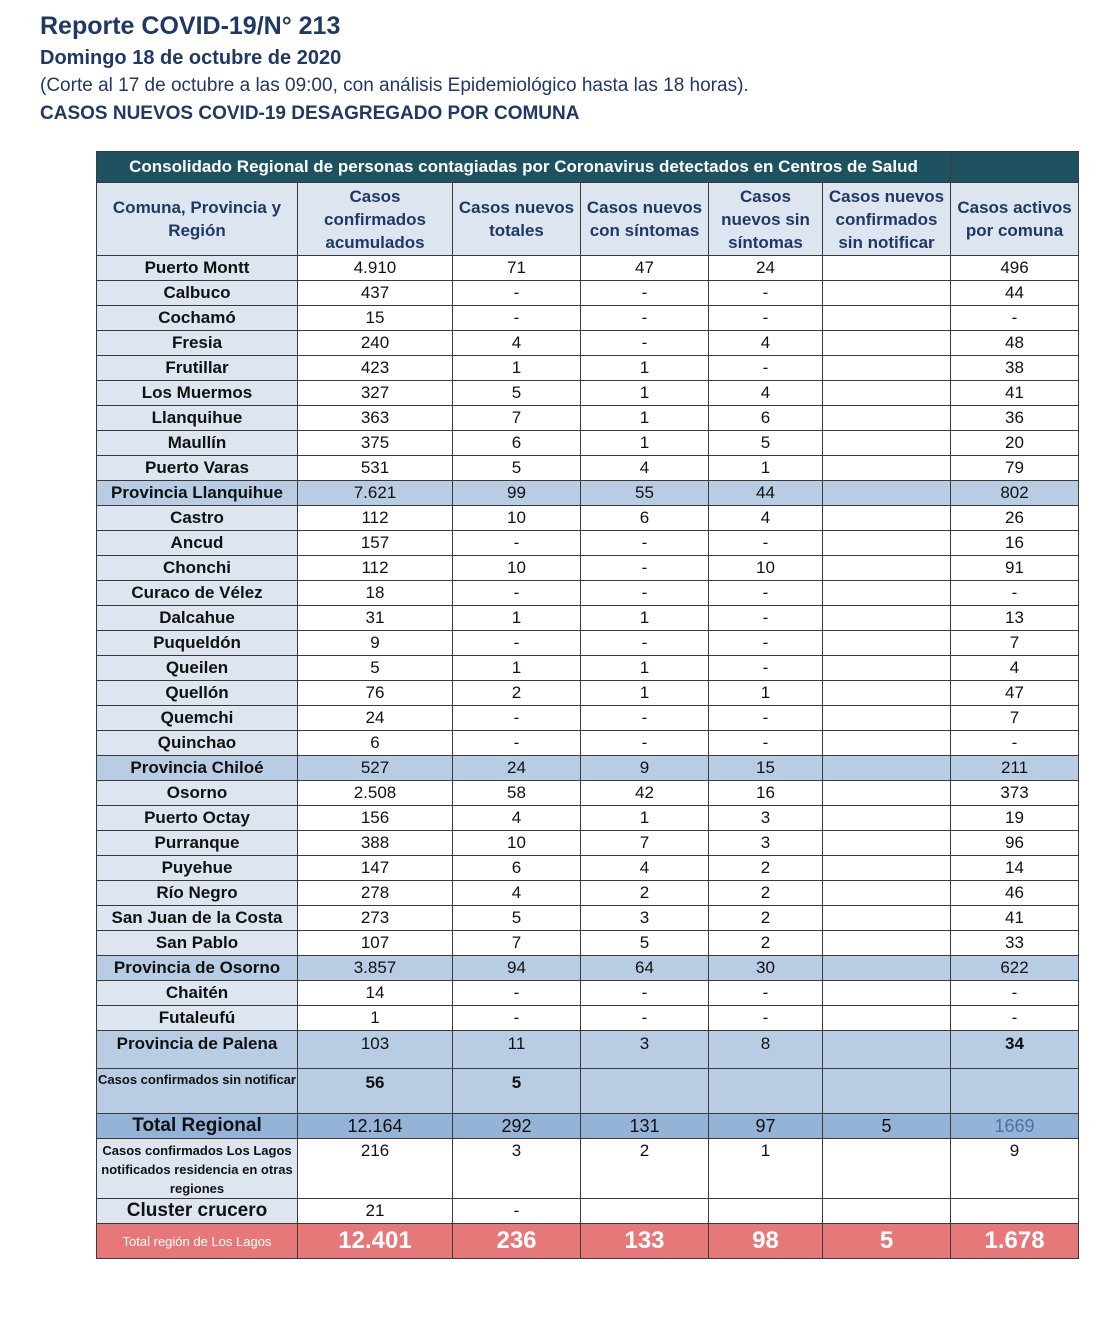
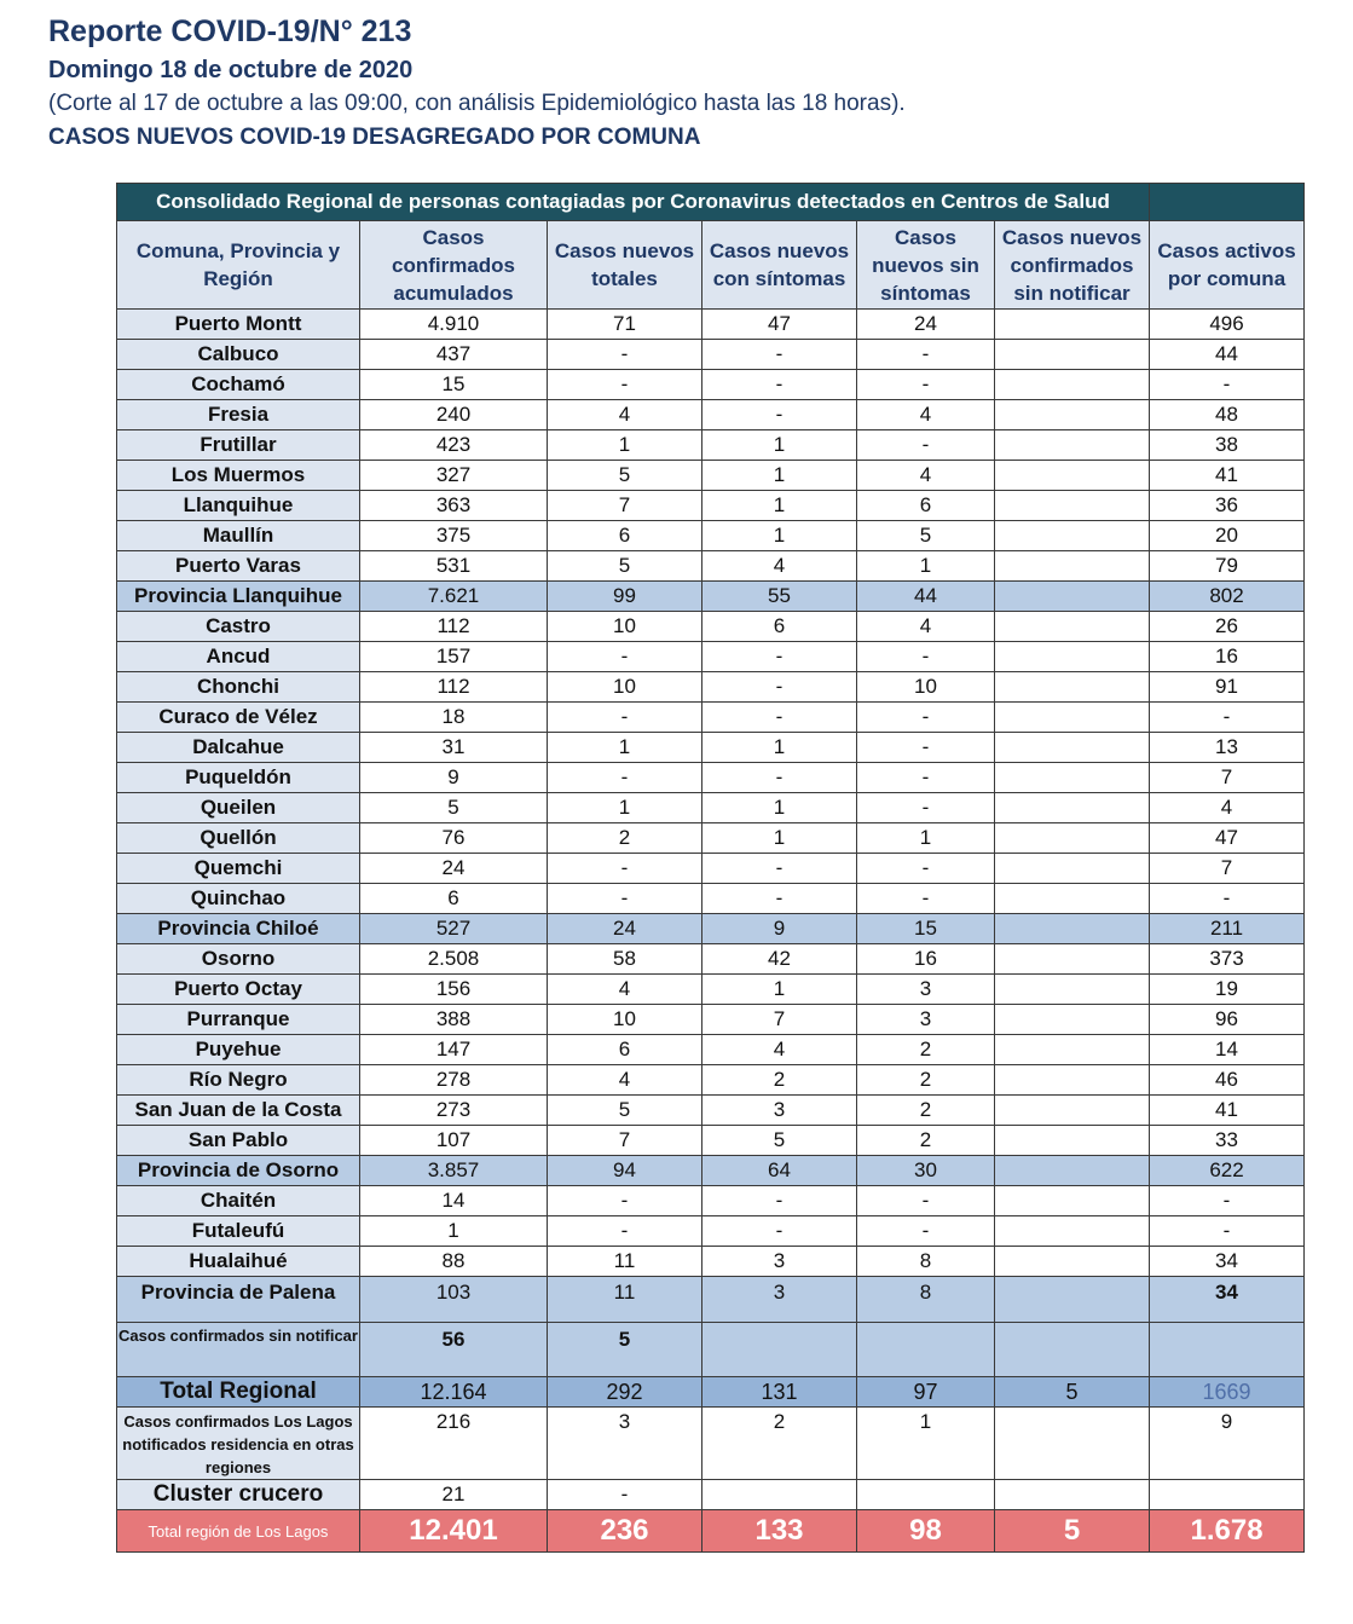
  Reporte COVID-19/N° 213
  Domingo 18 de octubre de 2020
  (Corte al 17 de octubre a las 09:00, con análisis Epidemiológico hasta las 18 horas).
  CASOS NUEVOS COVID-19 DESAGREGADO POR COMUNA
  Consolidado Regional de personas contagiadas por Coronavirus detectados en Centros de Salud
  Comuna, Provincia y Región	Casos confirmados acumulados	Casos nuevos totales	Casos nuevos con síntomas	Casos nuevos sin síntomas	Casos nuevos confirmados sin notificar	Casos activos por comuna
  Puerto Montt	4.910	71	47	24		496
  Calbuco	437	-	-	-		44
  Cochamó	15	-	-	-		-
  Fresia	240	4	-	4		48
  Frutillar	423	1	1	-		38
  Los Muermos	327	5	1	4		41
  Llanquihue	363	7	1	6		36
  Maullín	375	6	1	5		20
  Puerto Varas	531	5	4	1		79
  Provincia Llanquihue	7.621	99	55	44		802
  Castro	112	10	6	4		26
  Ancud	157	-	-	-		16
  Chonchi	112	10	-	10		91
  Curaco de Vélez	18	-	-	-		-
  Dalcahue	31	1	1	-		13
  Puqueldón	9	-	-	-		7
  Queilen	5	1	1	-		4
  Quellón	76	2	1	1		47
  Quemchi	24	-	-	-		7
  Quinchao	6	-	-	-		-
  Provincia Chiloé	527	24	9	15		211
  Osorno	2.508	58	42	16		373
  Puerto Octay	156	4	1	3		19
  Purranque	388	10	7	3		96
  Puyehue	147	6	4	2		14
  Río Negro	278	4	2	2		46
  San Juan de la Costa	273	5	3	2		41
  San Pablo	107	7	5	2		33
  Provincia de Osorno	3.857	94	64	30		622
  Chaitén	14	-	-	-		-
  Futaleufú	1	-	-	-		-
+ Hualaihué	88	11	3	8		34
  Provincia de Palena	103	11	3	8		34
  Casos confirmados sin notificar	56	5
  Total Regional	12.164	292	131	97	5	1669
  Casos confirmados Los Lagos notificados residencia en otras regiones	216	3	2	1		9
  Cluster crucero	21	-
  Total región de Los Lagos	12.401	236	133	98	5	1.678
